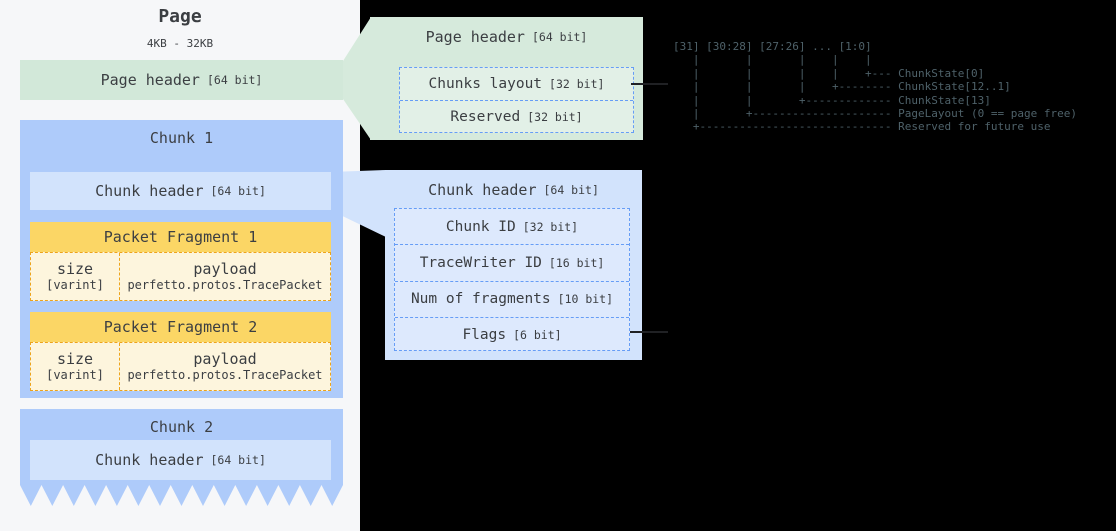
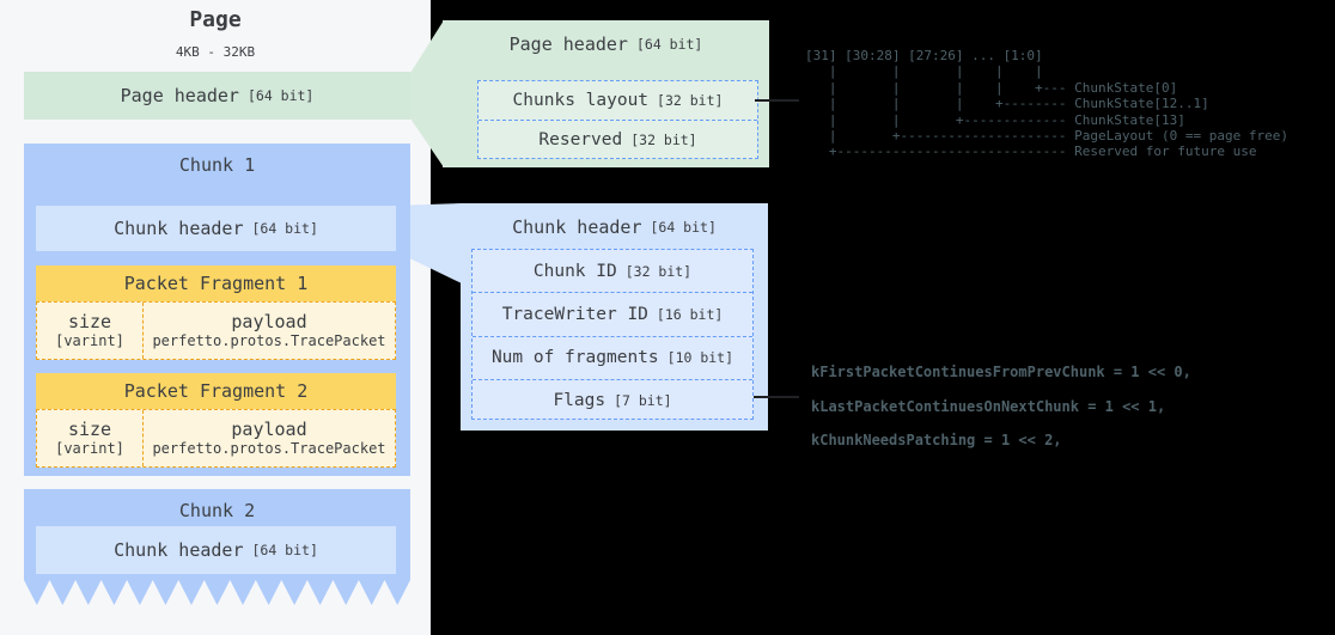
  Page
  4KB - 32KB
  Page header
  [64 bit]
  Chunk 1
  Chunk header
  [64 bit]
  Packet Fragment 1
  size
  [varint]
  payload
  perfetto.protos.TracePacket
  Packet Fragment 2
  size
  [varint]
  payload
  perfetto.protos.TracePacket
  Chunk 2
  Chunk header
  [64 bit]
  Page header
  [64 bit]
  Chunks layout
  [32 bit]
  Reserved
  [32 bit]
  Chunk header
  [64 bit]
  Chunk ID
  [32 bit]
  TraceWriter ID
  [16 bit]
  Num of fragments
  [10 bit]
  Flags
- [6 bit]
+ [7 bit]
  [31] [30:28] [27:26] ... [1:0]
  | | | | |
  | | | | +--- ChunkState[0]
  | | | +-------- ChunkState[12..1]
  | | +------------- ChunkState[13]
  | +--------------------- PageLayout (0 == page free)
  +----------------------------- Reserved for future use
+ kFirstPacketContinuesFromPrevChunk = 1 << 0,
+ kLastPacketContinuesOnNextChunk = 1 << 1,
+ kChunkNeedsPatching = 1 << 2,
